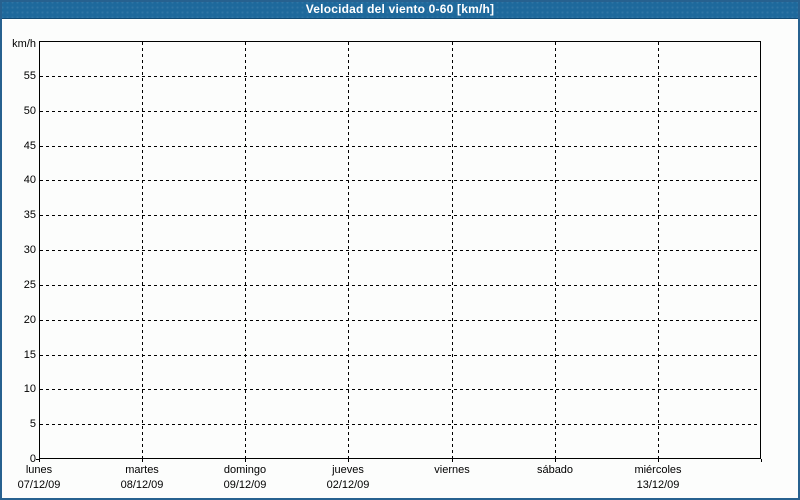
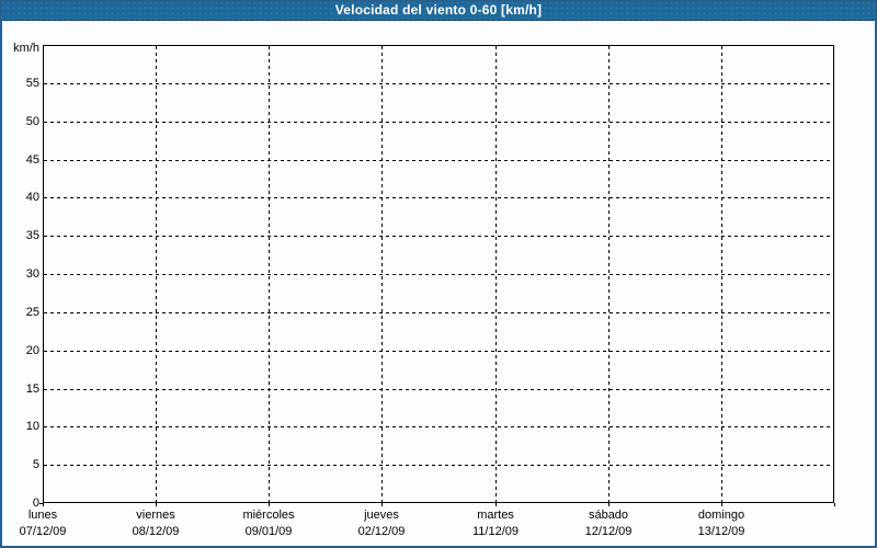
  Velocidad del viento 0-60 [km/h]
  km/h
  0
  5
  10
  15
  20
  25
  30
  35
  40
  45
  50
  55
  lunes
  07/12/09
- martes
+ viernes
  08/12/09
- domingo
+ miércoles
- 09/12/09
+ 09/01/09
  jueves
  02/12/09
- viernes
+ martes
+ 11/12/09
  sábado
+ 12/12/09
- miércoles
+ domingo
  13/12/09
